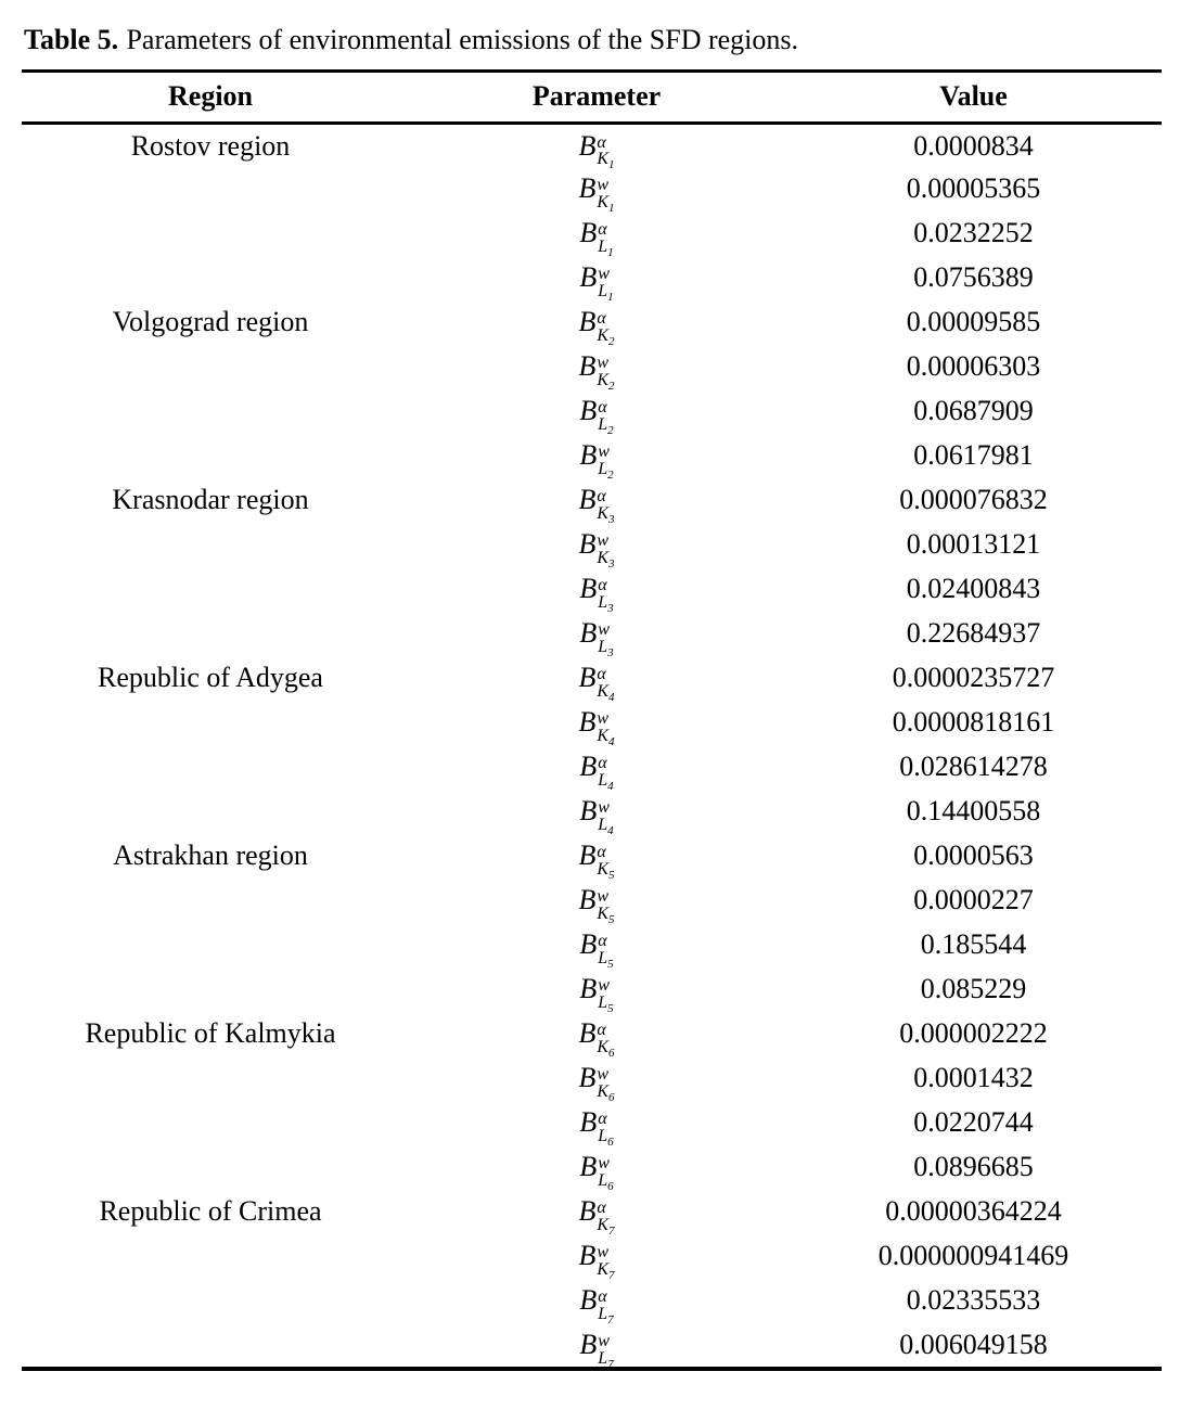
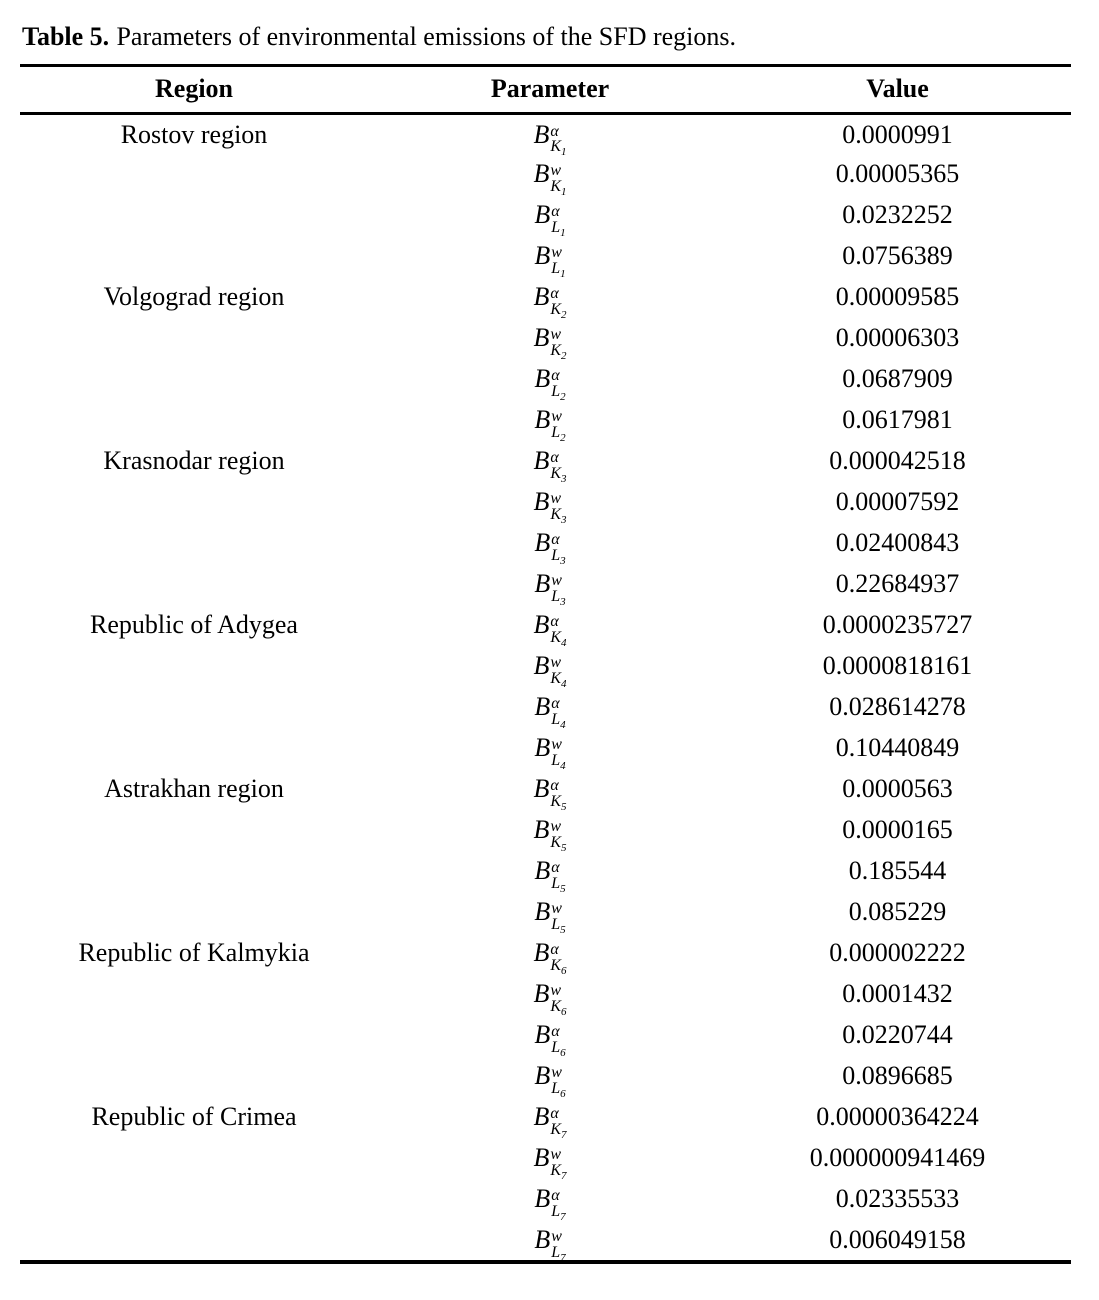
  Table 5. Parameters of environmental emissions of the SFD regions.
  Region	Parameter	Value
- Rostov region	BαK1	0.0000834
+ Rostov region	BαK1	0.0000991
  BwK1	0.00005365
  BαL1	0.0232252
  BwL1	0.0756389
  Volgograd region	BαK2	0.00009585
  BwK2	0.00006303
  BαL2	0.0687909
  BwL2	0.0617981
- Krasnodar region	BαK3	0.000076832
+ Krasnodar region	BαK3	0.000042518
- BwK3	0.00013121
+ BwK3	0.00007592
  BαL3	0.02400843
  BwL3	0.22684937
  Republic of Adygea	BαK4	0.0000235727
  BwK4	0.0000818161
  BαL4	0.028614278
- BwL4	0.14400558
+ BwL4	0.10440849
  Astrakhan region	BαK5	0.0000563
- BwK5	0.0000227
+ BwK5	0.0000165
  BαL5	0.185544
  BwL5	0.085229
  Republic of Kalmykia	BαK6	0.000002222
  BwK6	0.0001432
  BαL6	0.0220744
  BwL6	0.0896685
  Republic of Crimea	BαK7	0.00000364224
  BwK7	0.000000941469
  BαL7	0.02335533
  BwL7	0.006049158
